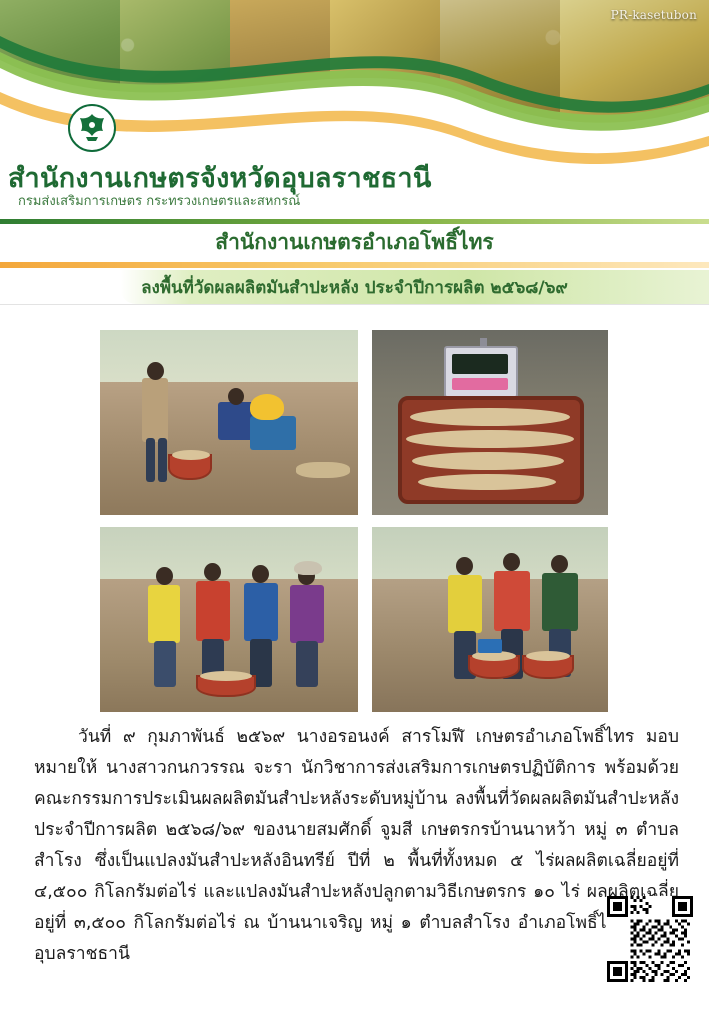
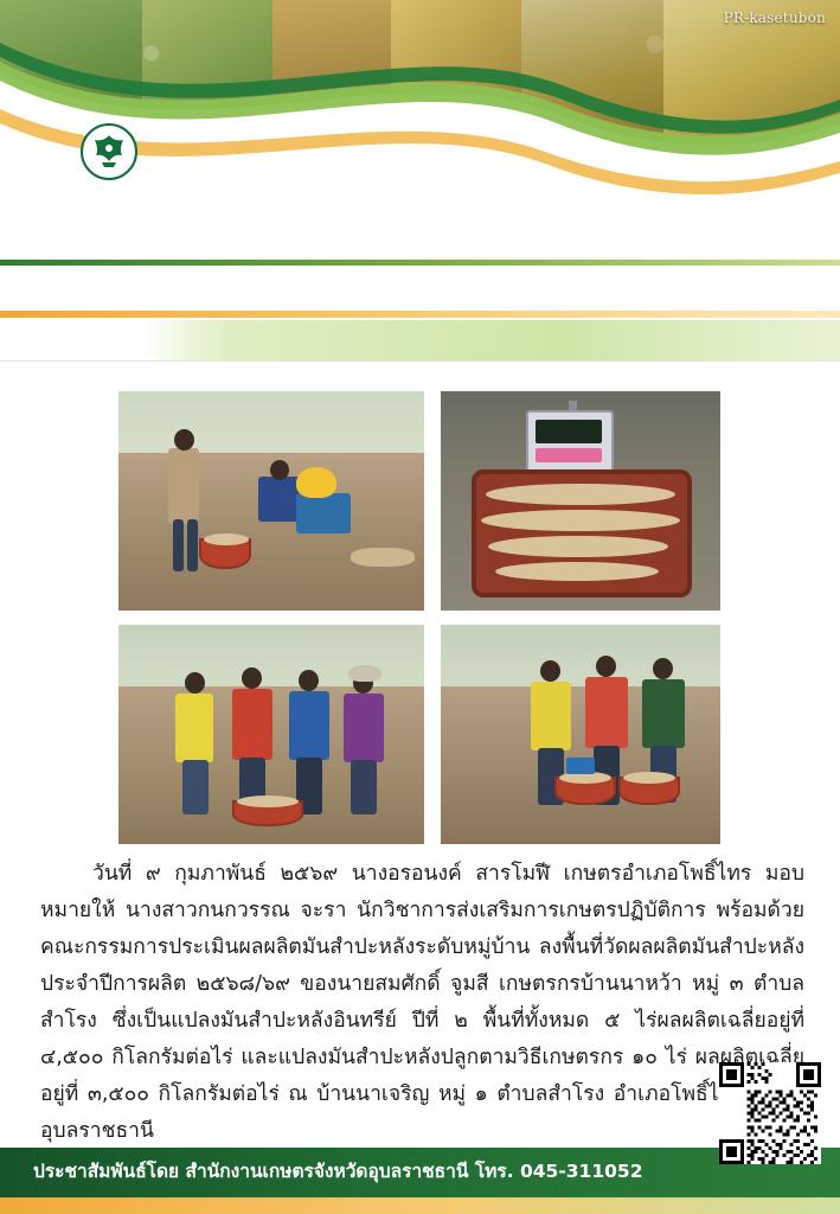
  PR-kasetubon
- สำนักงานเกษตรจังหวัดอุบลราชธานี
- กรมส่งเสริมการเกษตร กระทรวงเกษตรและสหกรณ์
- สำนักงานเกษตรอำเภอโพธิ์ไทร
- ลงพื้นที่วัดผลผลิตมันสำปะหลัง ประจำปีการผลิต ๒๕๖๘/๖๙
  วันที่ ๙ กุมภาพันธ์ ๒๕๖๙ นางอรอนงค์ สารโมฬี เกษตรอำเภอโพธิ์ไทร มอบหมายให้ นางสาวกนกวรรณ จะรา นักวิชาการส่งเสริมการเกษตรปฏิบัติการ พร้อมด้วยคณะกรรมการประเมินผลผลิตมันสำปะหลังระดับหมู่บ้าน ลงพื้นที่วัดผลผลิตมันสำปะหลัง ประจำปีการผลิต ๒๕๖๘/๖๙ ของนายสมศักดิ์ จูมสี เกษตรกรบ้านนาหว้า หมู่ ๓ ตำบลสำโรง ซึ่งเป็นแปลงมันสำปะหลังอินทรีย์ ปีที่ ๒ พื้นที่ทั้งหมด ๕ ไร่ผลผลิตเฉลี่ยอยู่ที่ ๔,๕๐๐ กิโลกรัมต่อไร่ และแปลงมันสำปะหลังปลูกตามวิธีเกษตรกร ๑๐ ไร่ ผลผลิตเฉลี่ยอยู่ที่ ๓,๕๐๐ กิโลกรัมต่อไร่ ณ บ้านนาเจริญ หมู่ ๑ ตำบลสำโรง อำเภอโพธิ์ไอุบลราชธานี
+ ประชาสัมพันธ์โดย สำนักงานเกษตรจังหวัดอุบลราชธานี โทร. 045-311052
